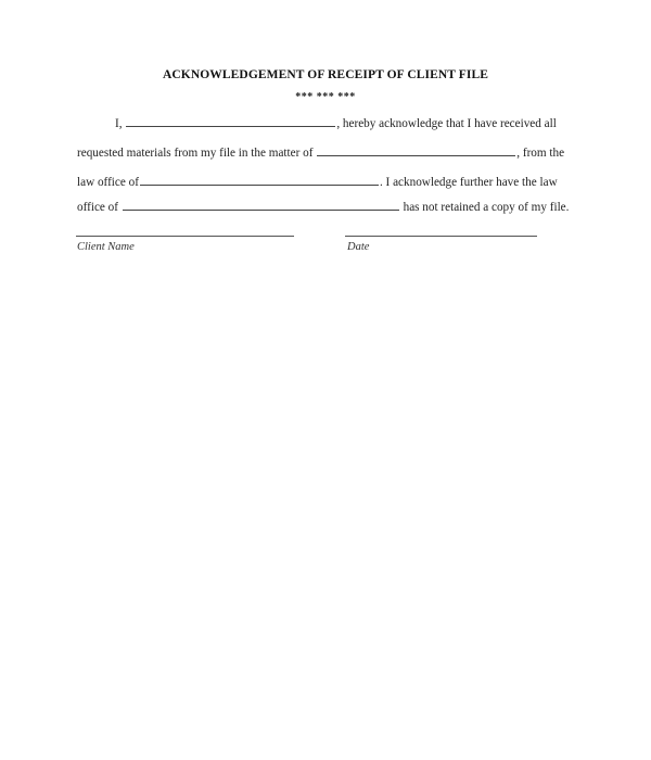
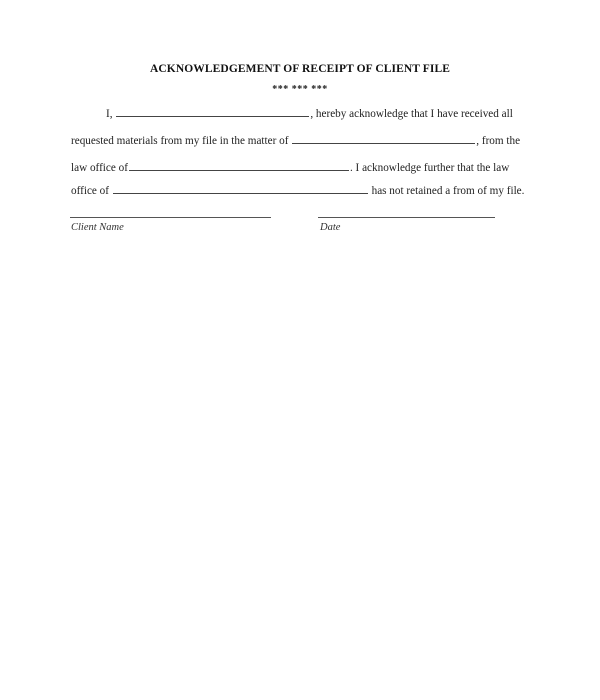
  ACKNOWLEDGEMENT OF RECEIPT OF CLIENT FILE
  *** *** ***
  I, , hereby acknowledge that I have received all
  requested materials from my file in the matter of , from the
- law office of . I acknowledge further have the law
+ law office of . I acknowledge further that the law
- office of has not retained a copy of my file.
+ office of has not retained a from of my file.
  Client Name
  Date
